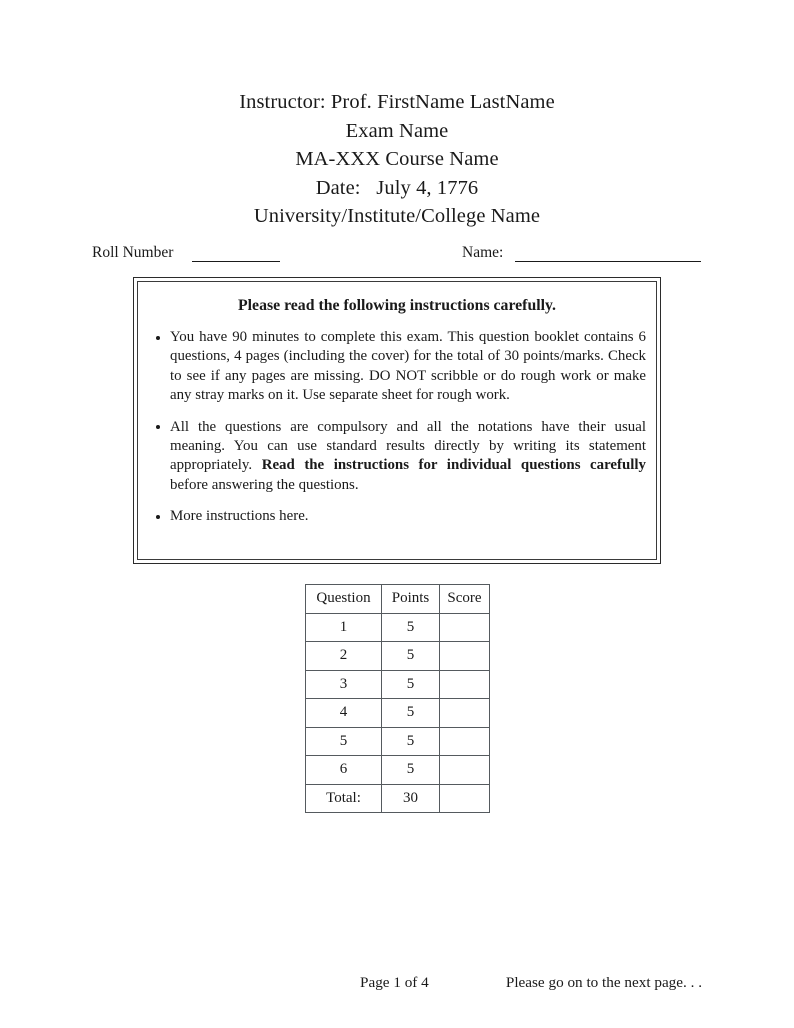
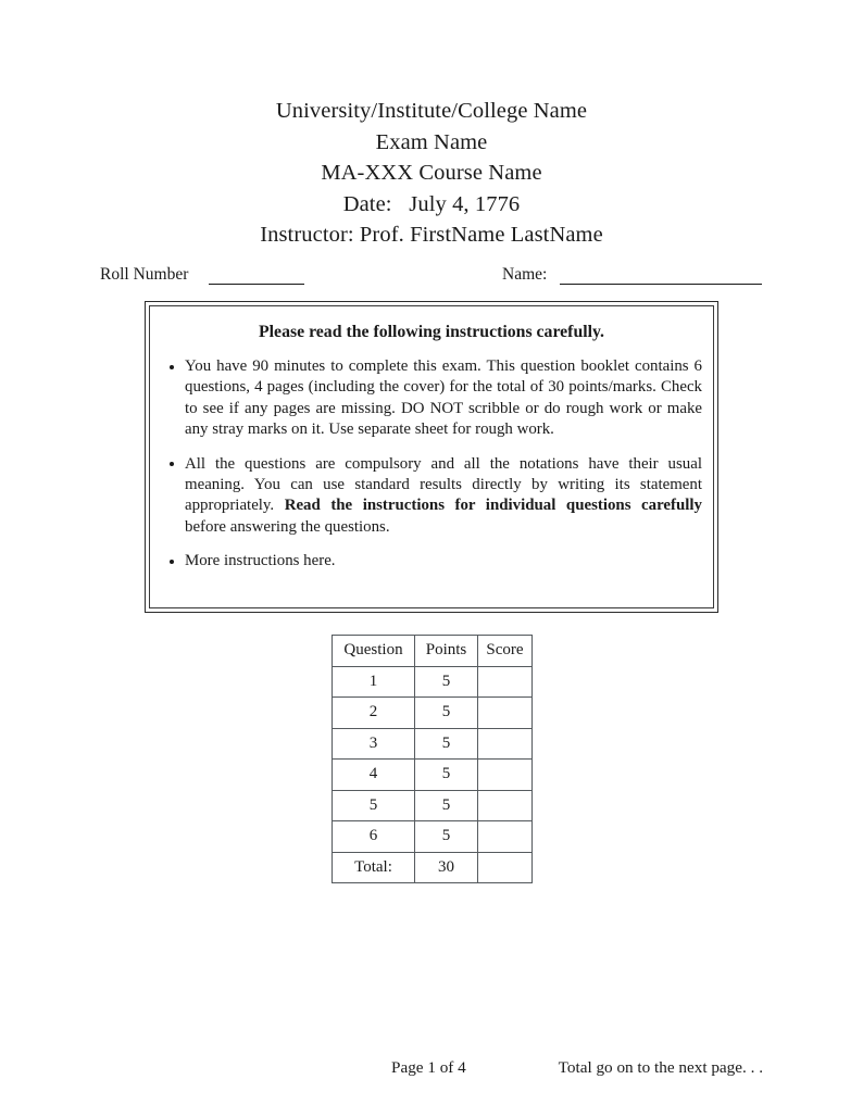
- Instructor: Prof. FirstName LastName
+ University/Institute/College Name
  Exam Name
  MA-XXX Course Name
  Date: July 4, 1776
- University/Institute/College Name
+ Instructor: Prof. FirstName LastName
  Roll Number
  Name:
  Please read the following instructions carefully.
  You have 90 minutes to complete this exam. This question booklet contains 6 questions, 4 pages (including the cover) for the total of 30 points/marks. Check to see if any pages are missing. DO NOT scribble or do rough work or make any stray marks on it. Use separate sheet for rough work.
  All the questions are compulsory and all the notations have their usual meaning. You can use standard results directly by writing its statement appropriately. Read the instructions for individual questions carefully before answering the questions.
  More instructions here.
  Question	Points	Score
  1	5
  2	5
  3	5
  4	5
  5	5
  6	5
  Total:	30
  Page 1 of 4
- Please go on to the next page. . .
+ Total go on to the next page. . .
